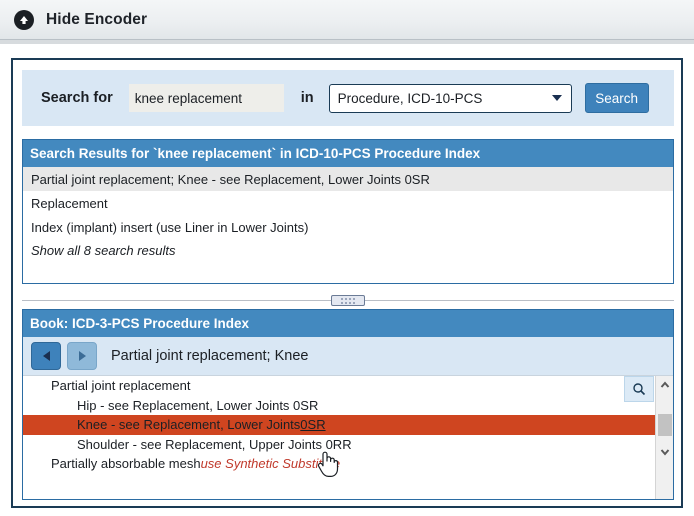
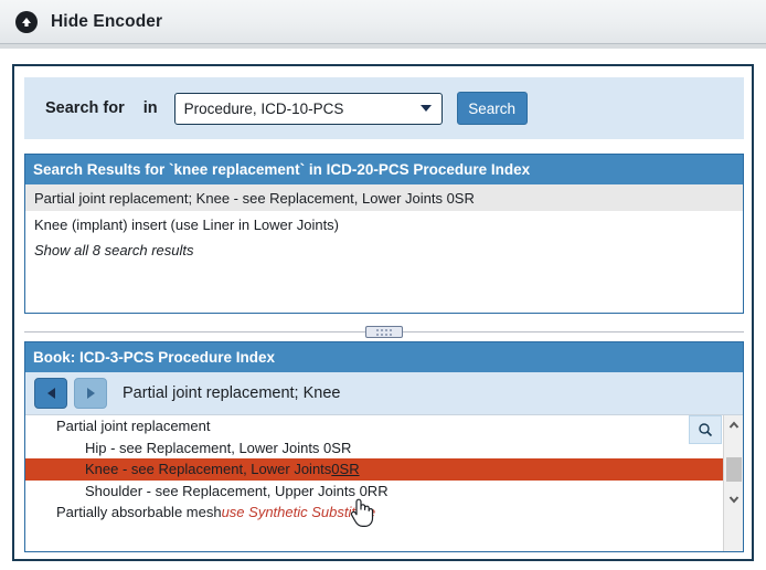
  Hide Encoder
  Search for
- knee replacement
  in
  Procedure, ICD-10-PCS
  Search
- Search Results for `knee replacement` in ICD-10-PCS Procedure Index
+ Search Results for `knee replacement` in ICD-20-PCS Procedure Index
  Partial joint replacement; Knee - see Replacement, Lower Joints 0SR
- Replacement
- Index (implant) insert (use Liner in Lower Joints)
+ Knee (implant) insert (use Liner in Lower Joints)
  Show all 8 search results
  Book: ICD-3-PCS Procedure Index
  Partial joint replacement; Knee
  Partial joint replacement
  Hip - see Replacement, Lower Joints 0SR
  Knee - see Replacement, Lower Joints
  0SR
  Shoulder - see Replacement, Upper Joints 0RR
  Partially absorbable mesh
  use Synthetic Substi
